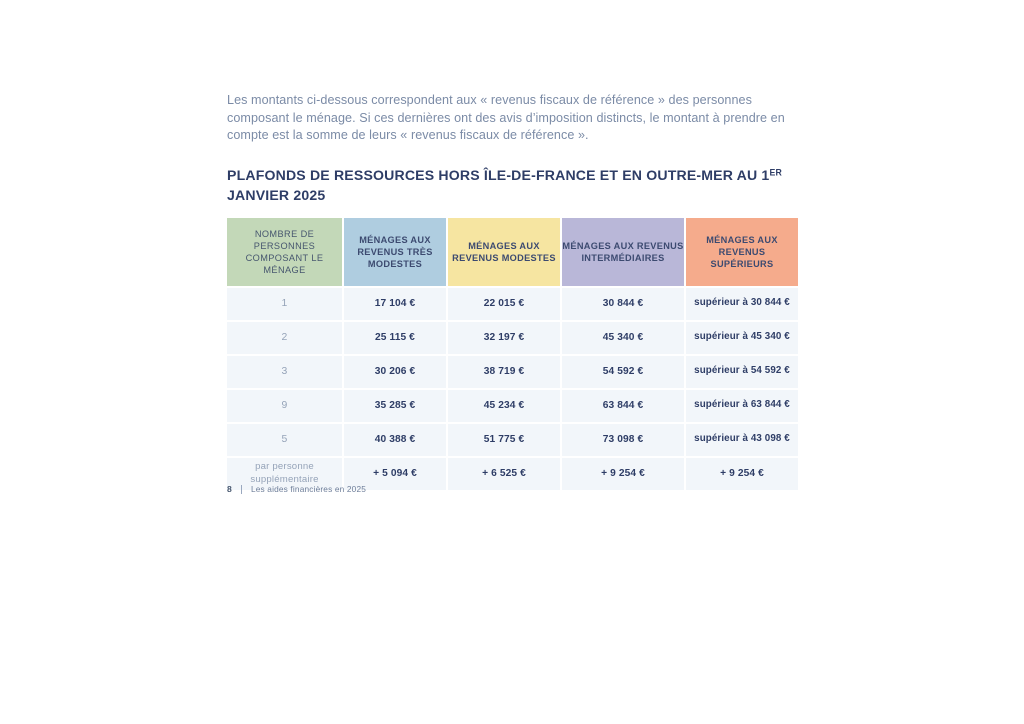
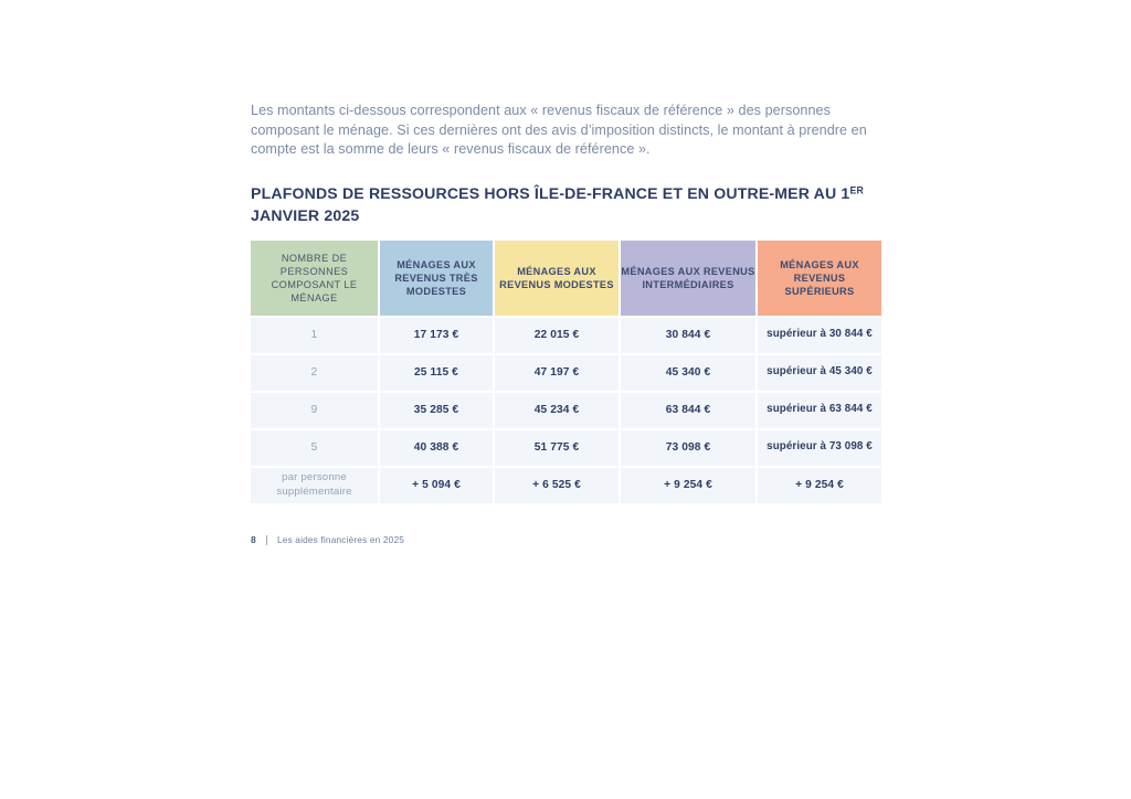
  Les montants ci-dessous correspondent aux « revenus fiscaux de référence » des personnes composant le ménage. Si ces dernières ont des avis d’imposition distincts, le montant à prendre en compte est la somme de leurs « revenus fiscaux de référence ».
  PLAFONDS DE RESSOURCES HORS ÎLE-DE-FRANCE ET EN OUTRE-MER AU 1ER JANVIER 2025
  NOMBRE DE PERSONNES COMPOSANT LE MÉNAGE	MÉNAGES AUX REVENUS TRÈS MODESTES	MÉNAGES AUX REVENUS MODESTES	MÉNAGES AUX REVENUS INTERMÉDIAIRES	MÉNAGES AUX REVENUS SUPÉRIEURS
- 1	17 104 €	22 015 €	30 844 €	supérieur à 30 844 €
+ 1	17 173 €	22 015 €	30 844 €	supérieur à 30 844 €
- 2	25 115 €	32 197 €	45 340 €	supérieur à 45 340 €
+ 2	25 115 €	47 197 €	45 340 €	supérieur à 45 340 €
- 3	30 206 €	38 719 €	54 592 €	supérieur à 54 592 €
  9	35 285 €	45 234 €	63 844 €	supérieur à 63 844 €
- 5	40 388 €	51 775 €	73 098 €	supérieur à 43 098 €
+ 5	40 388 €	51 775 €	73 098 €	supérieur à 73 098 €
  par personne supplémentaire	+ 5 094 €	+ 6 525 €	+ 9 254 €	+ 9 254 €
  8
  Les aides financières en 2025
